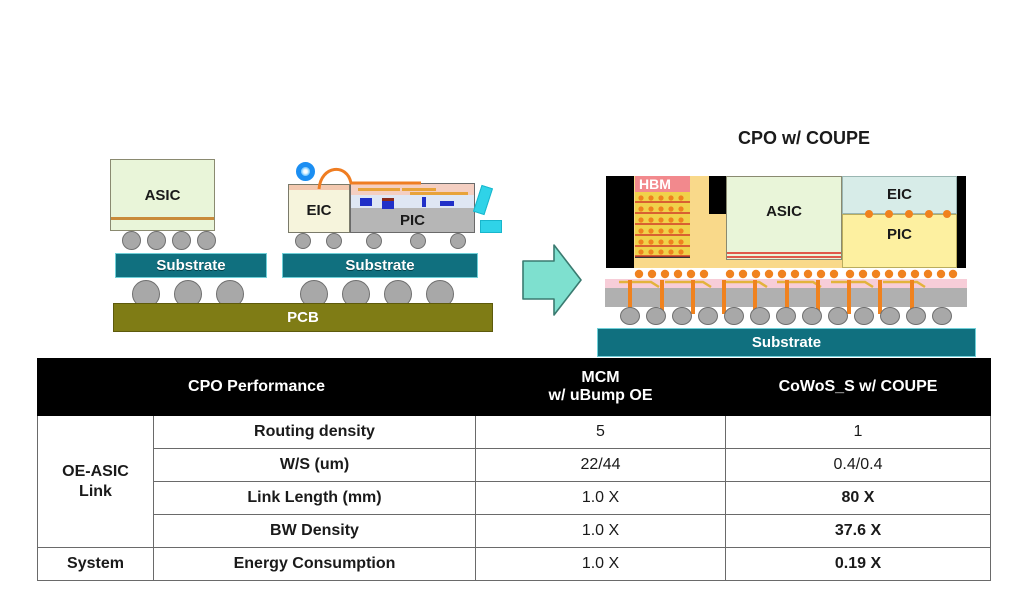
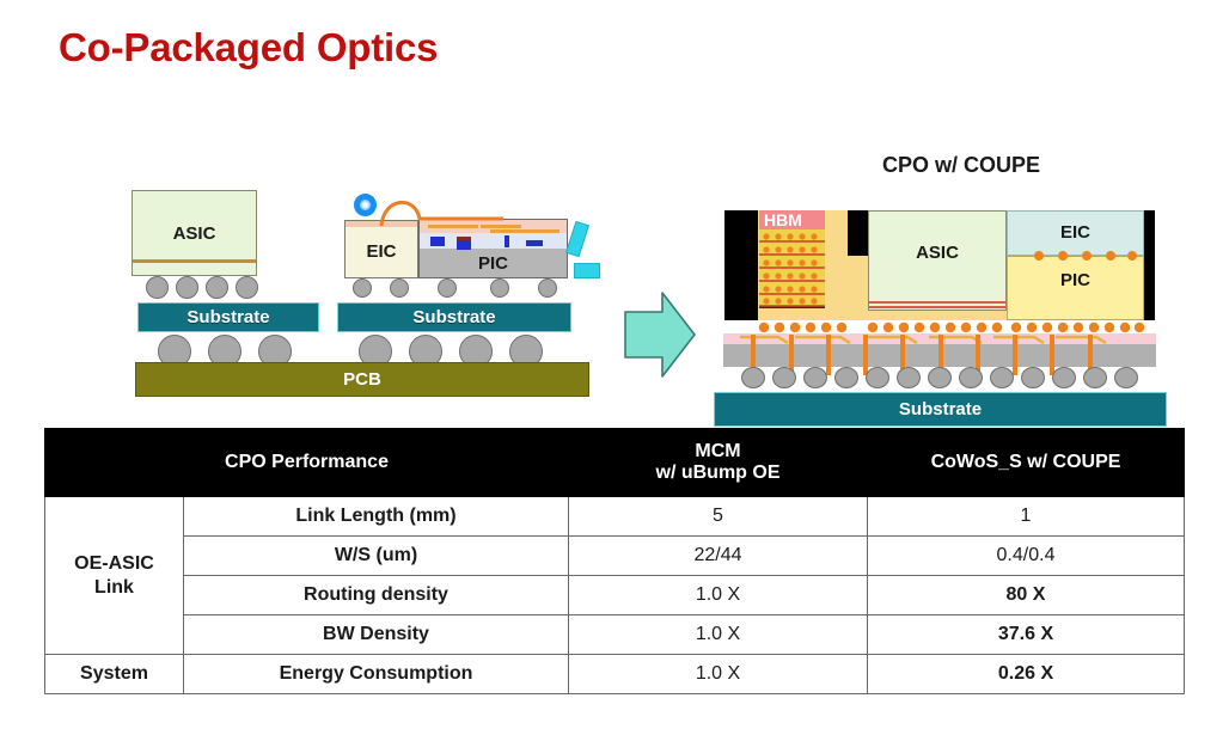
+ Co-Packaged Optics
  ASIC
  EIC
  PIC
  Substrate
  Substrate
  PCB
  CPO w/ COUPE
  HBM
  ASIC
  EIC
  PIC
  Substrate
  CPO Performance	MCM w/ uBump OE	CoWoS_S w/ COUPE
- OE-ASIC Link	Routing density	5	1
+ OE-ASIC Link	Link Length (mm)	5	1
  W/S (um)	22/44	0.4/0.4
- Link Length (mm)	1.0 X	80 X
+ Routing density	1.0 X	80 X
  BW Density	1.0 X	37.6 X
- System	Energy Consumption	1.0 X	0.19 X
+ System	Energy Consumption	1.0 X	0.26 X
